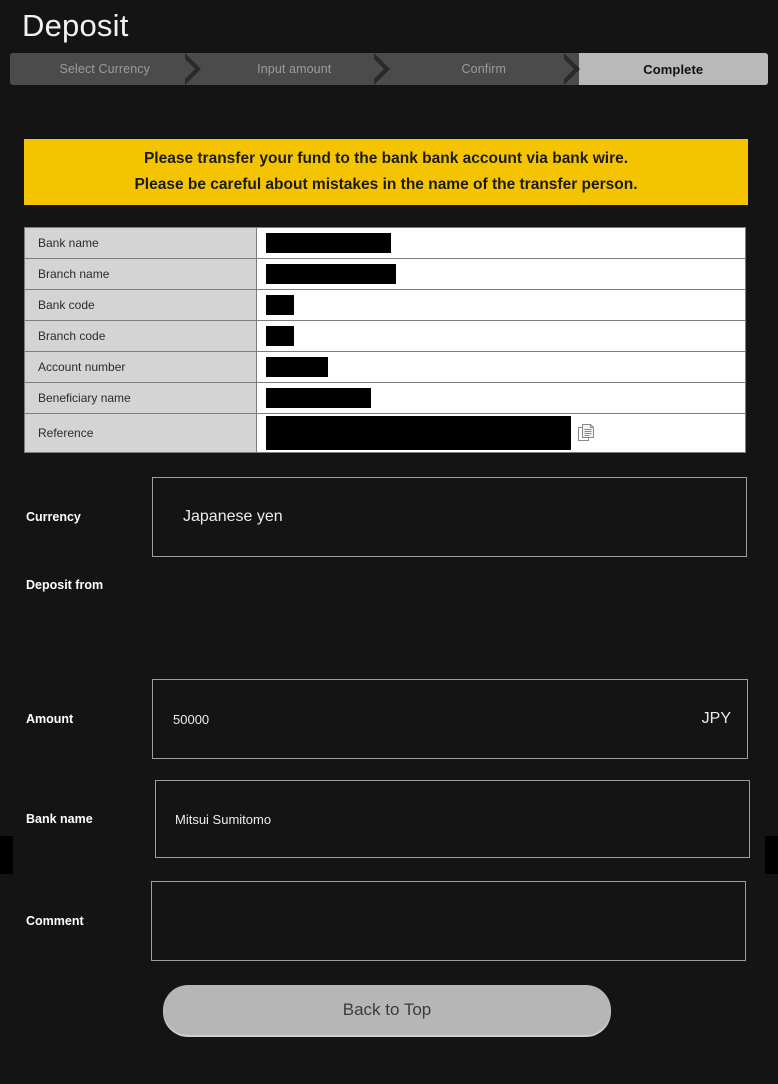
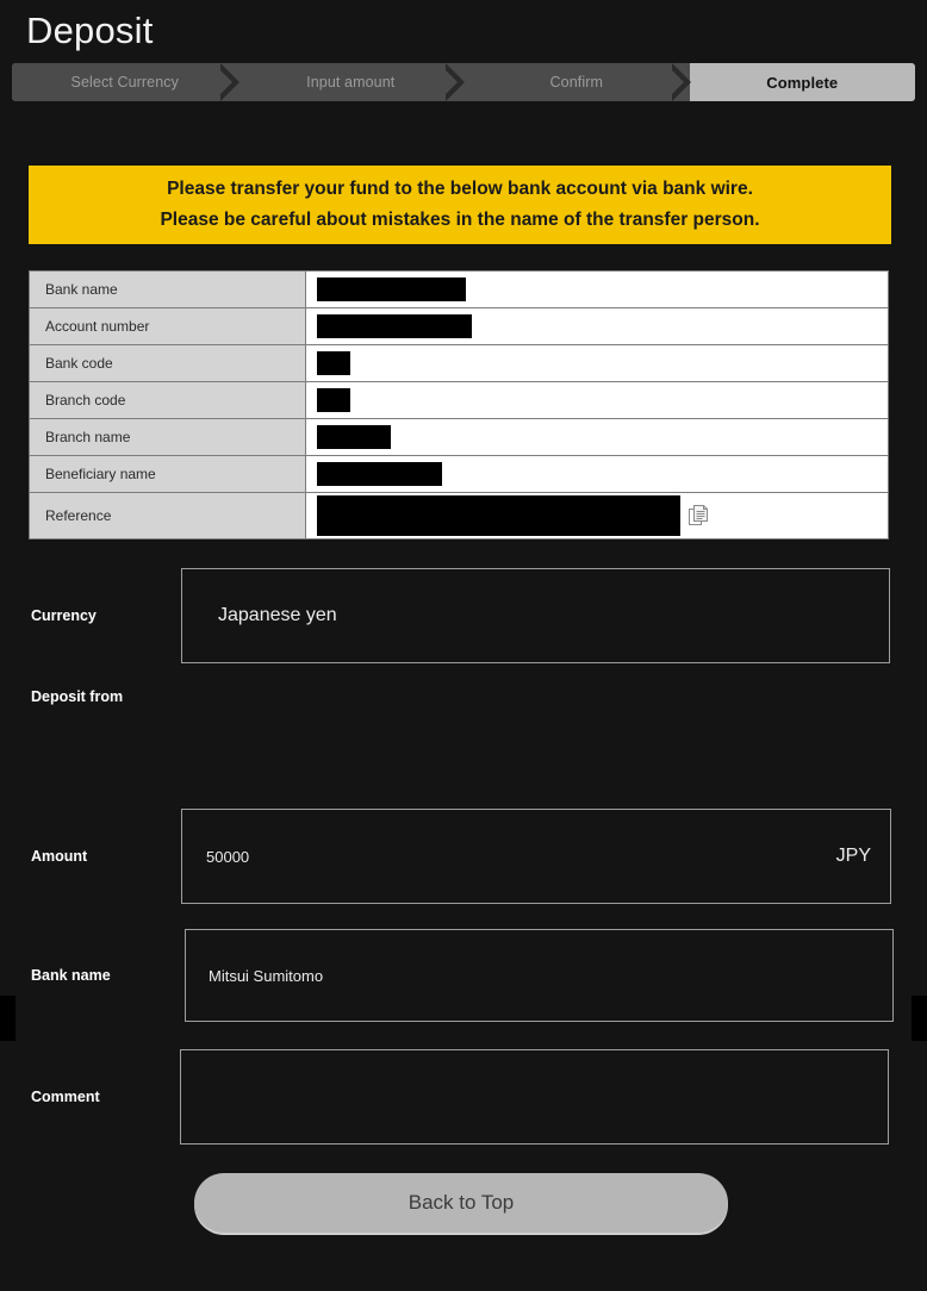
  Deposit
  Select Currency
  Input amount
  Confirm
  Complete
- Please transfer your fund to the bank bank account via bank wire.
+ Please transfer your fund to the below bank account via bank wire.
  Please be careful about mistakes in the name of the transfer person.
  Bank name
- Branch name
+ Account number
  Bank code
  Branch code
- Account number
+ Branch name
  Beneficiary name
  Reference
  Currency
  Japanese yen
  Deposit from
  Amount
  50000
  JPY
  Bank name
  Mitsui Sumitomo
  Comment
  Back to Top
